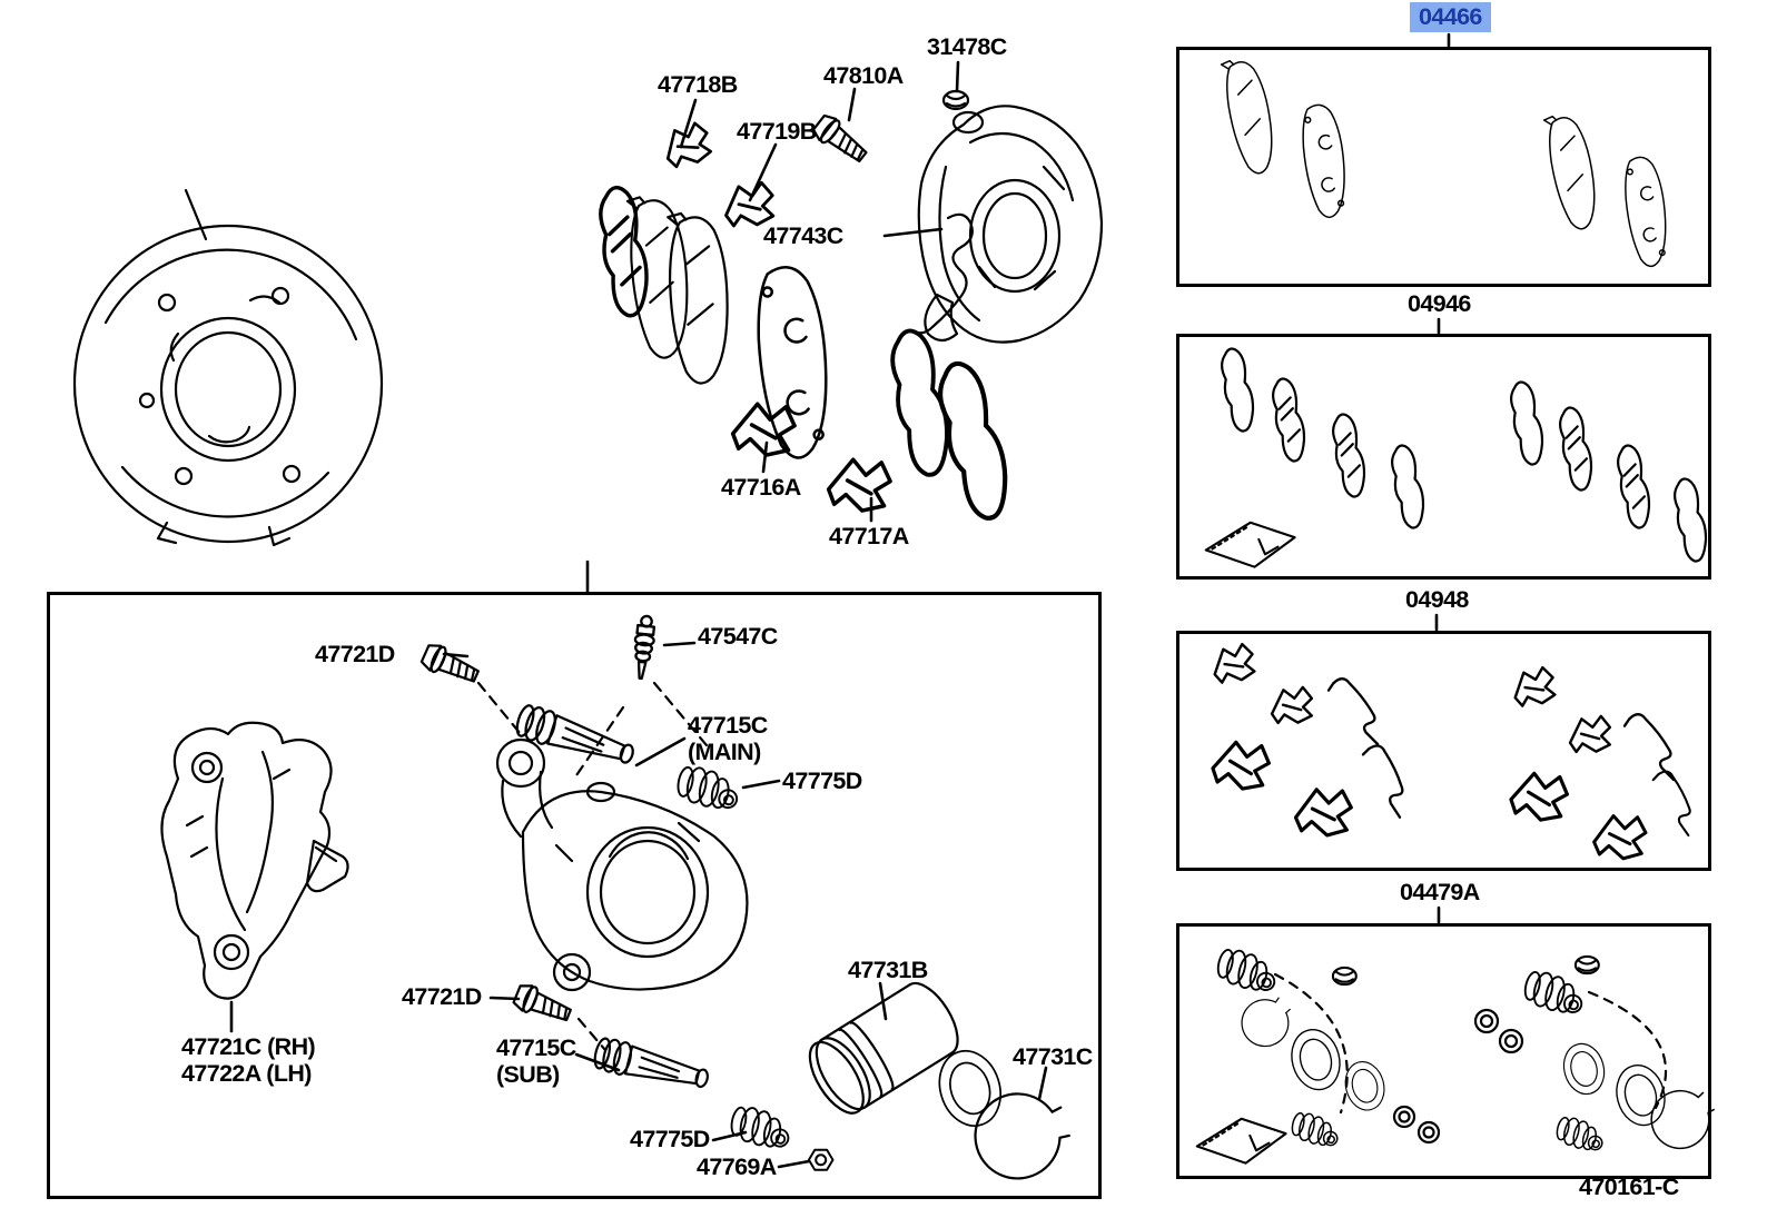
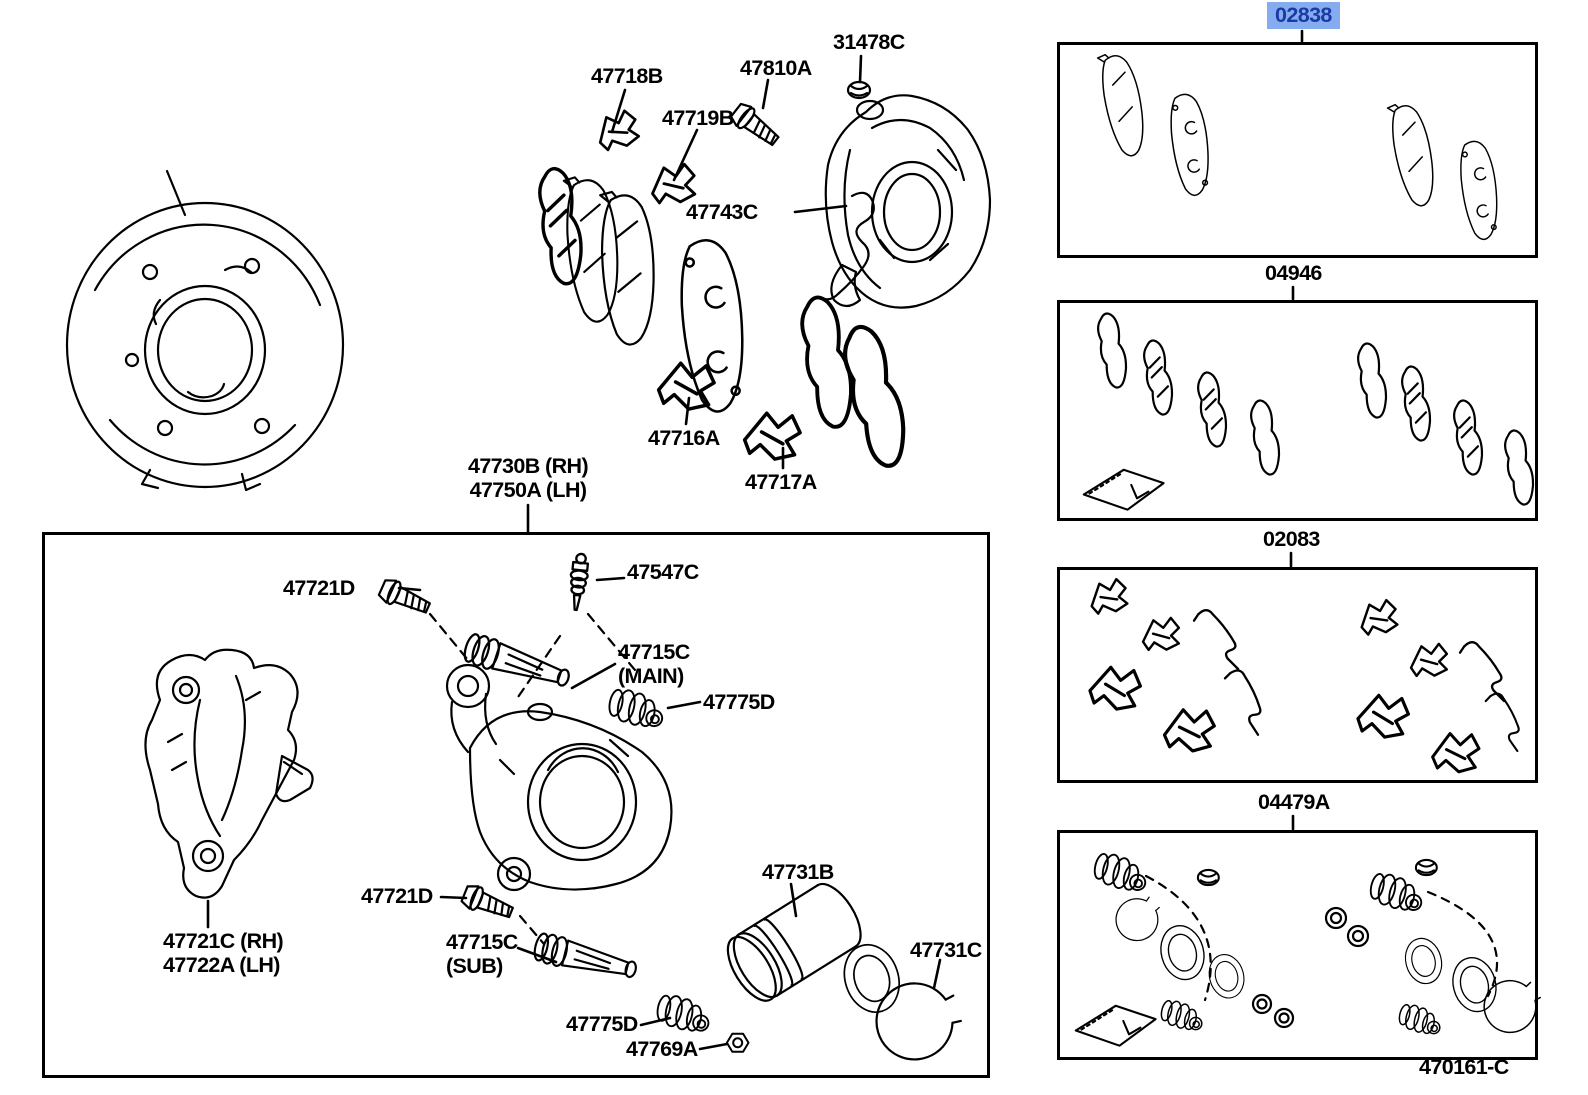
  47718B
  47719B
  47810A
  31478C
  47743C
  47716A
  47717A
+ 47730B (RH)
+ 47750A (LH)
  47721D
  47547C
  47715C
  (MAIN)
  47775D
  47721C (RH)
  47722A (LH)
  47721D
  47715C
  (SUB)
  47775D
  47769A
  47731B
  47731C
- 04466
+ 02838
  04946
- 04948
+ 02083
  04479A
  470161-C
